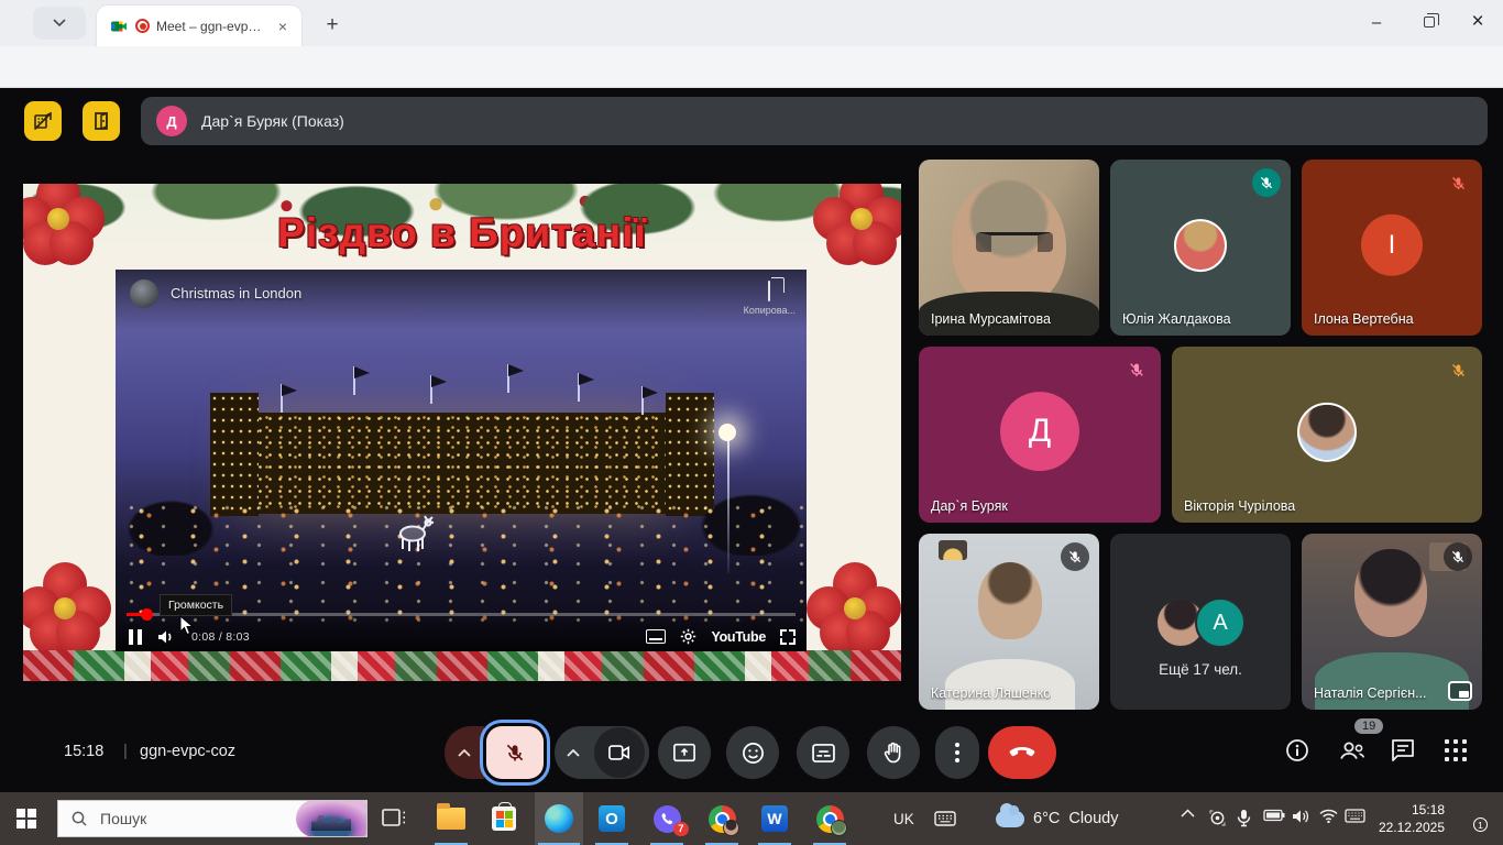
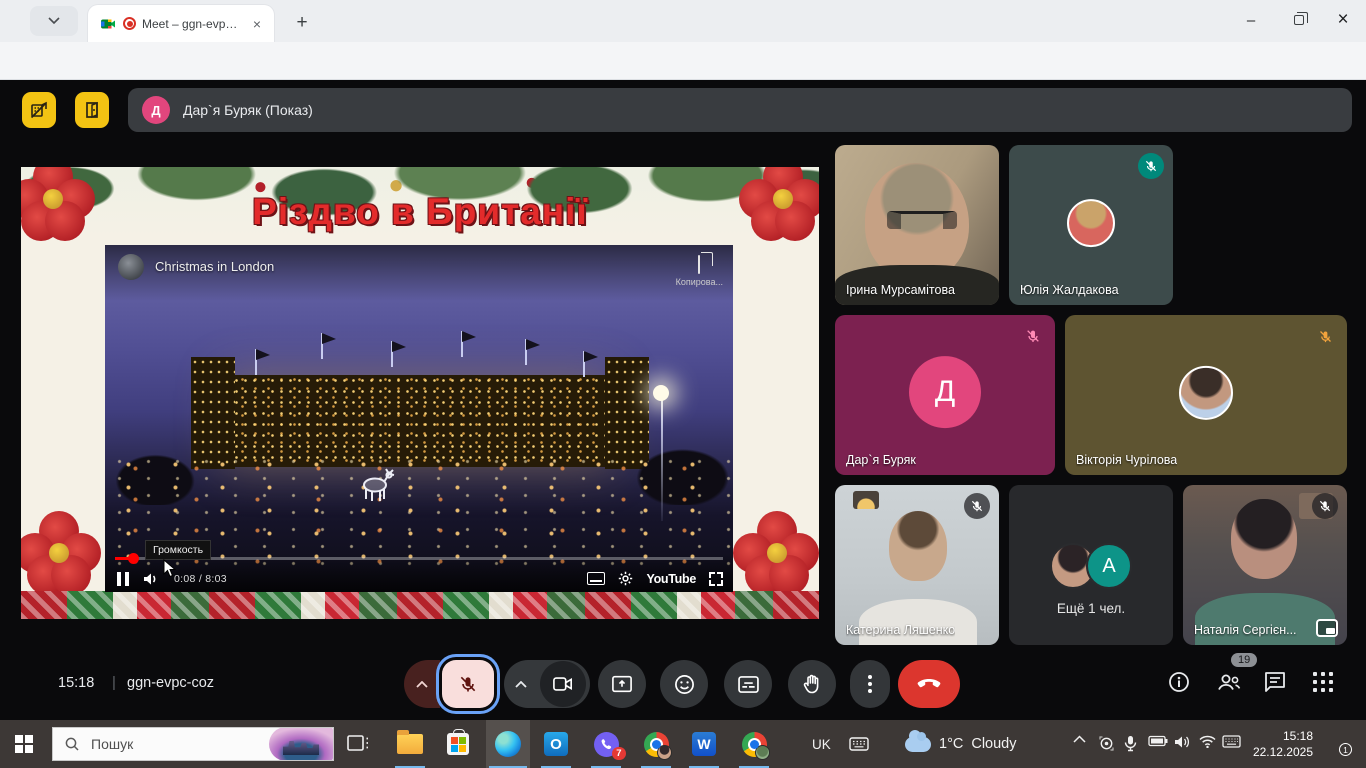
  Meet – ggn-evpc-c
  ×
  +
  –
  ×
  Д
  Дар`я Буряк (Показ)
  Різдво в Британії
  Christmas in London
  Копирова...
  0:08 / 8:03
  YouTube
  Громкость
  Ірина Мурсамітова
  Юлія Жалдакова
- І
- Ілона Вертебна
  Д
  Дар`я Буряк
  Вікторія Чурілова
  Катерина Ляшенко
  A
- Ещё 17 чел.
+ Ещё 1 чел.
  Наталія Сергієн...
  15:18
  |
  ggn-evpc-coz
  19
  Пошук
  O
  7
  W
  UK
- 6°C
+ 1°C
  Cloudy
  15:18
  22.12.2025
  1
